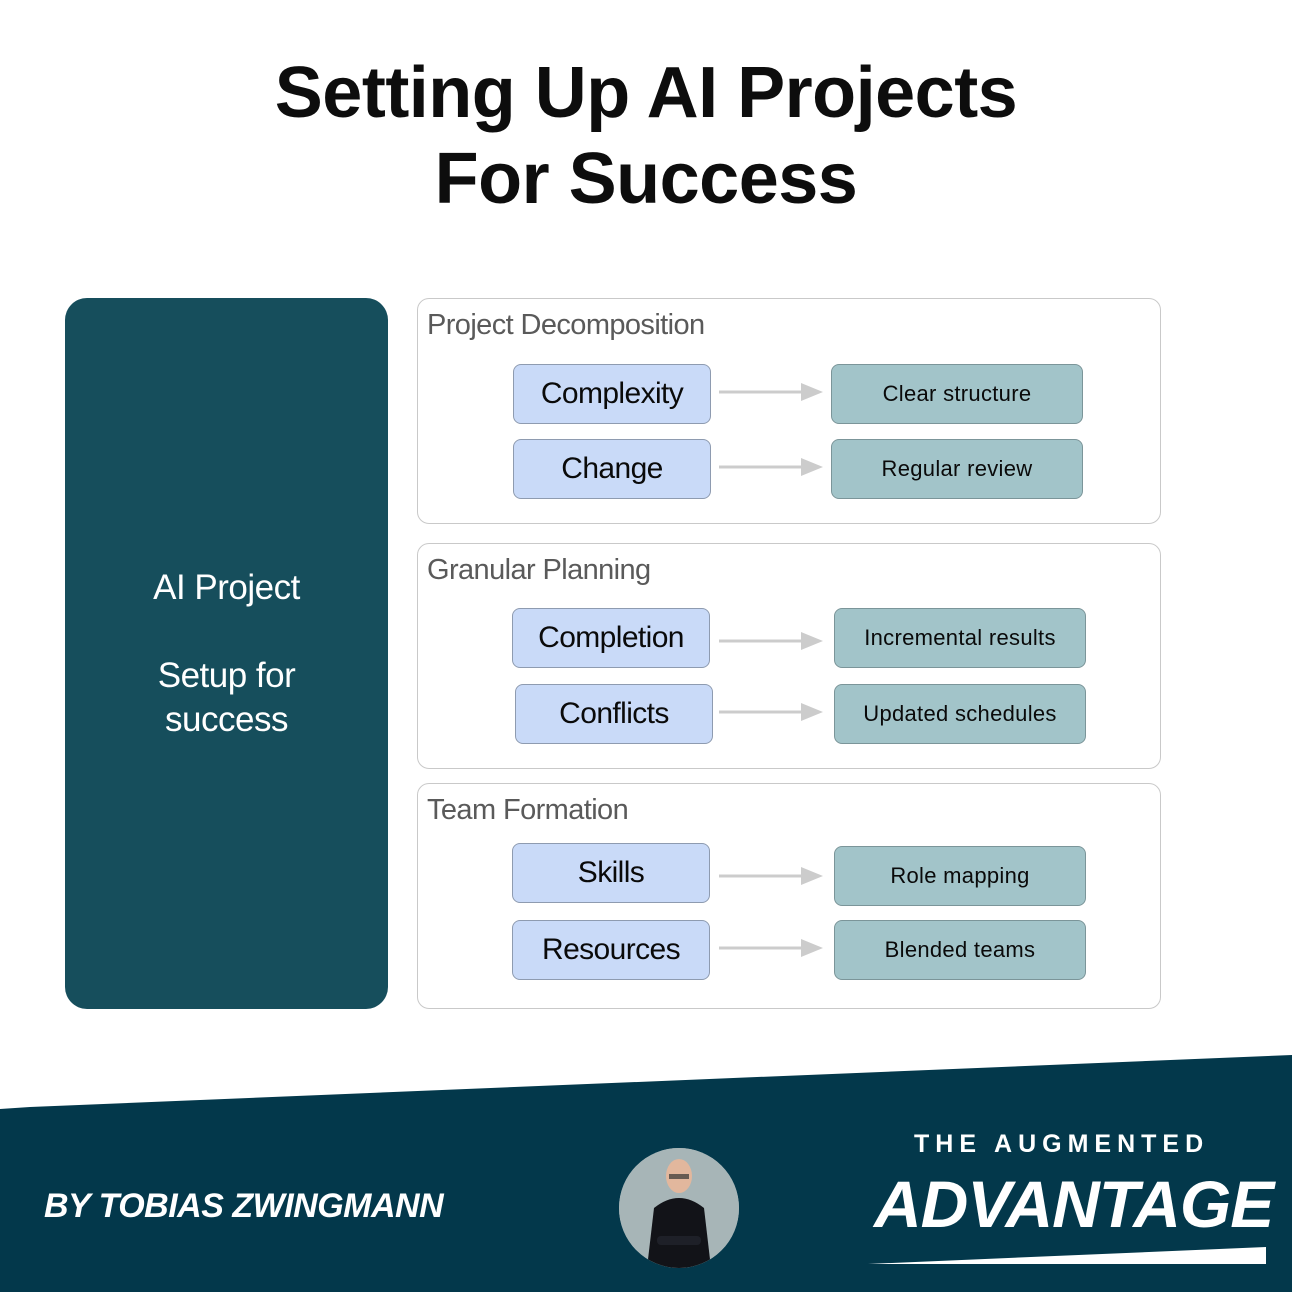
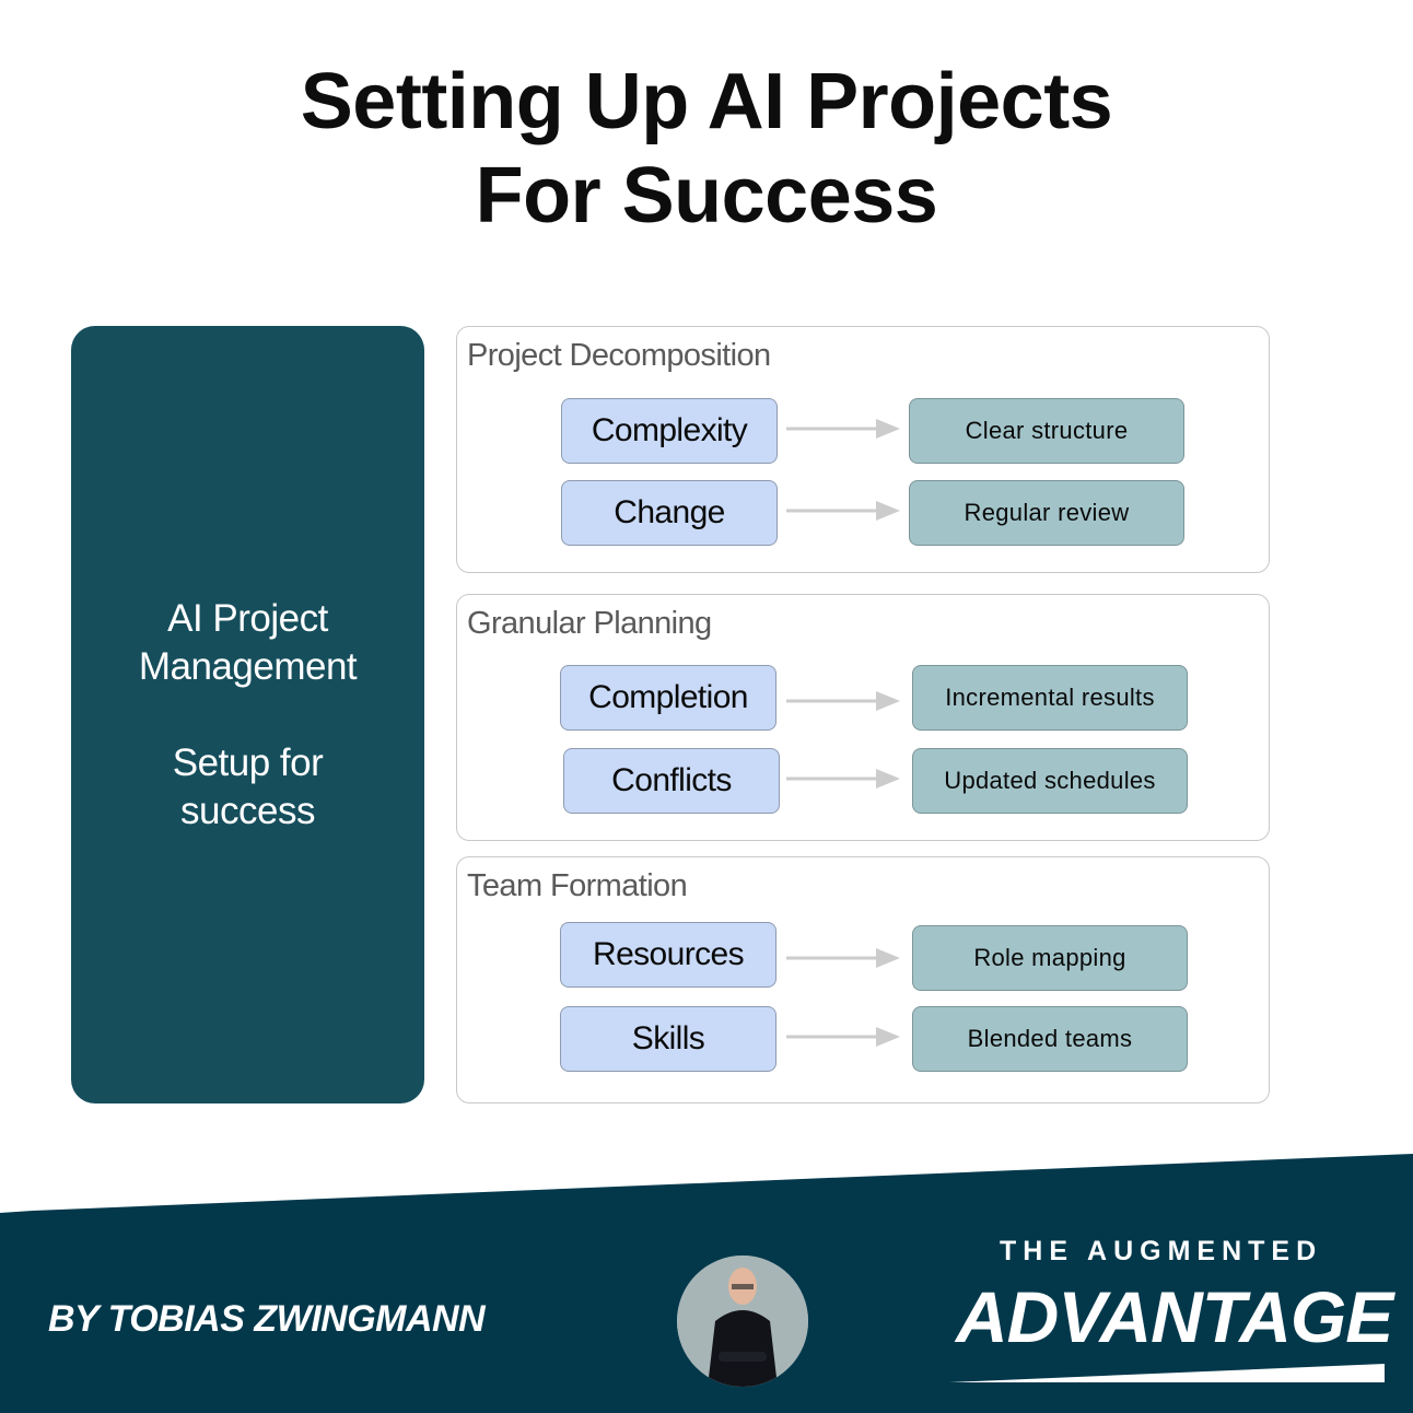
  Setting Up AI Projects
  For Success
  AI Project
+ Management
  Setup for
  success
  Project Decomposition
  Complexity
  Clear structure
  Change
  Regular review
  Granular Planning
  Completion
  Incremental results
  Conflicts
  Updated schedules
  Team Formation
- Skills
+ Resources
  Role mapping
- Resources
+ Skills
  Blended teams
  BY TOBIAS ZWINGMANN
  THE AUGMENTED
  ADVANTAGE
